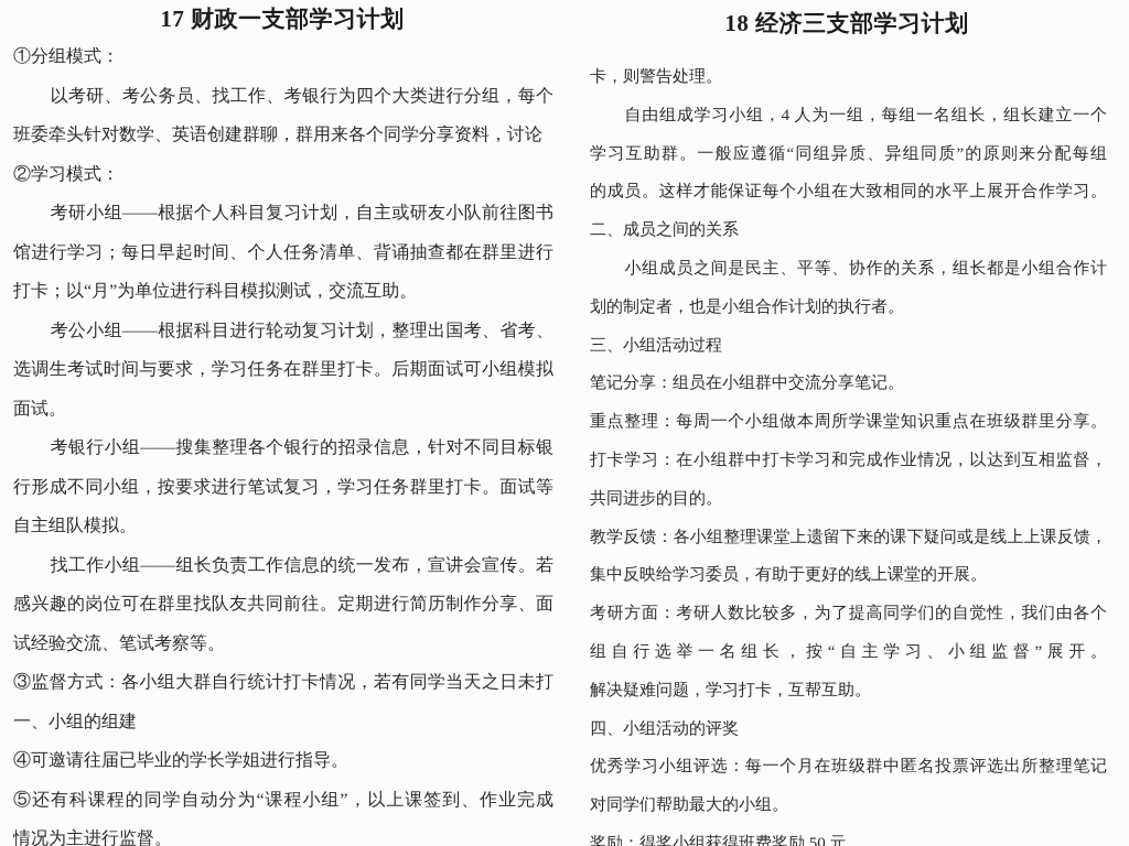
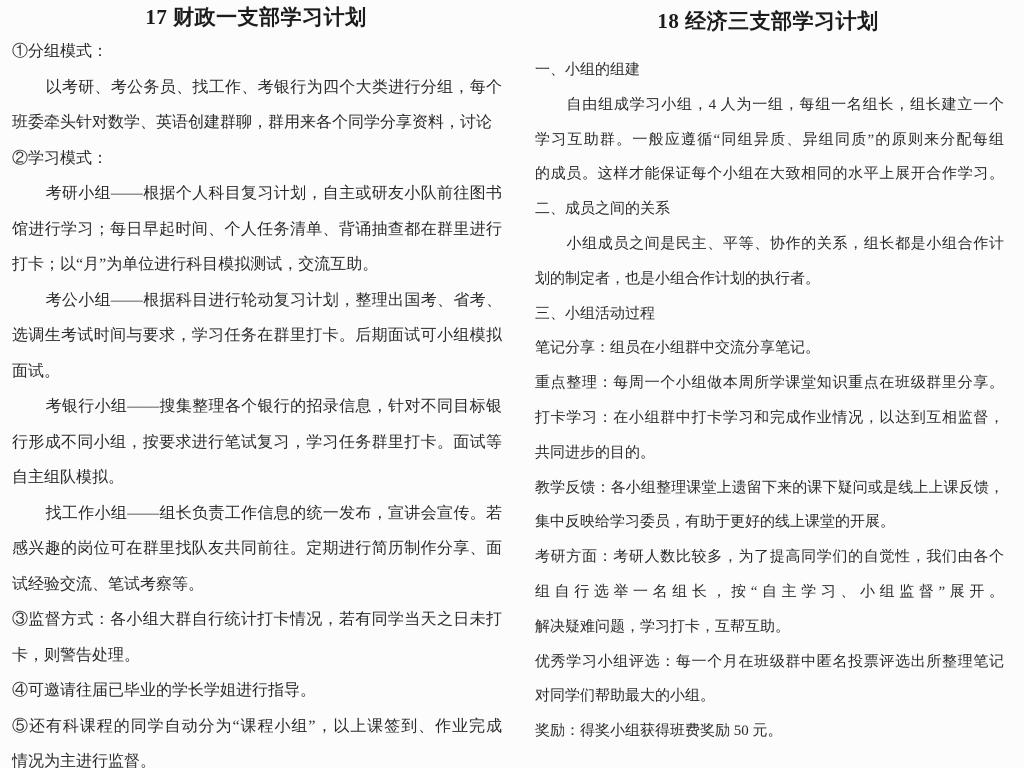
  17 财政一支部学习计划
  ①分组模式：
  以考研、考公务员、找工作、考银行为四个大类进行分组，每个
  班委牵头针对数学、英语创建群聊，群用来各个同学分享资料，讨论
  ②学习模式：
  考研小组——根据个人科目复习计划，自主或研友小队前往图书
  馆进行学习；每日早起时间、个人任务清单、背诵抽查都在群里进行
  打卡；以“月”为单位进行科目模拟测试，交流互助。
  考公小组——根据科目进行轮动复习计划，整理出国考、省考、
  选调生考试时间与要求，学习任务在群里打卡。后期面试可小组模拟
  面试。
  考银行小组——搜集整理各个银行的招录信息，针对不同目标银
  行形成不同小组，按要求进行笔试复习，学习任务群里打卡。面试等
  自主组队模拟。
  找工作小组——组长负责工作信息的统一发布，宣讲会宣传。若
  感兴趣的岗位可在群里找队友共同前往。定期进行简历制作分享、面
  试经验交流、笔试考察等。
  ③监督方式：各小组大群自行统计打卡情况，若有同学当天之日未打
- 一、小组的组建
+ 卡，则警告处理。
  ④可邀请往届已毕业的学长学姐进行指导。
  ⑤还有科课程的同学自动分为“课程小组”，以上课签到、作业完成
  情况为主进行监督。
  18 经济三支部学习计划
- 卡，则警告处理。
+ 一、小组的组建
  自由组成学习小组，4 人为一组，每组一名组长，组长建立一个
  学习互助群。一般应遵循“同组异质、异组同质”的原则来分配每组
  的成员。这样才能保证每个小组在大致相同的水平上展开合作学习。
  二、成员之间的关系
  小组成员之间是民主、平等、协作的关系，组长都是小组合作计
  划的制定者，也是小组合作计划的执行者。
  三、小组活动过程
  笔记分享：组员在小组群中交流分享笔记。
  重点整理：每周一个小组做本周所学课堂知识重点在班级群里分享。
  打卡学习：在小组群中打卡学习和完成作业情况，以达到互相监督，
  共同进步的目的。
  教学反馈：各小组整理课堂上遗留下来的课下疑问或是线上上课反馈，
  集中反映给学习委员，有助于更好的线上课堂的开展。
  考研方面：考研人数比较多，为了提高同学们的自觉性，我们由各个
  组自行选举一名组长，按“自主学习、小组监督”展开。
  解决疑难问题，学习打卡，互帮互助。
- 四、小组活动的评奖
  优秀学习小组评选：每一个月在班级群中匿名投票评选出所整理笔记
  对同学们帮助最大的小组。
  奖励：得奖小组获得班费奖励 50 元。
